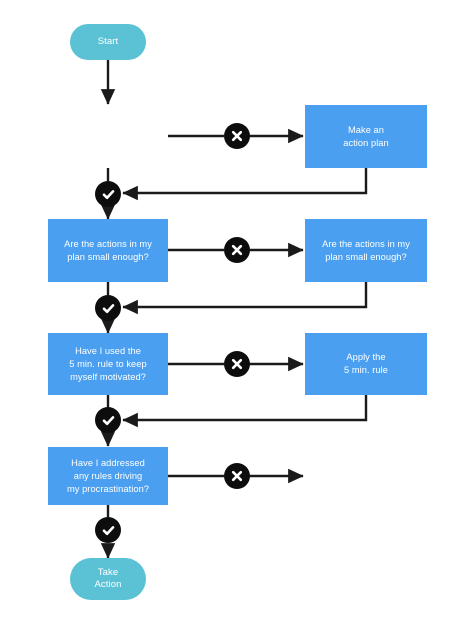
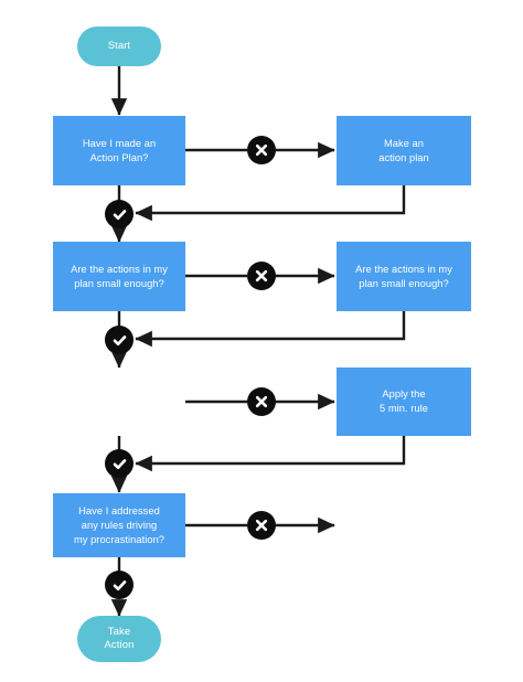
  Start
+ Have I made an
+ Action Plan?
  Make an
  action plan
  Are the actions in my
  plan small enough?
  Are the actions in my
  plan small enough?
- Have I used the
- 5 min. rule to keep
- myself motivated?
  Apply the
  5 min. rule
  Have I addressed
  any rules driving
  my procrastination?
  Take
  Action
